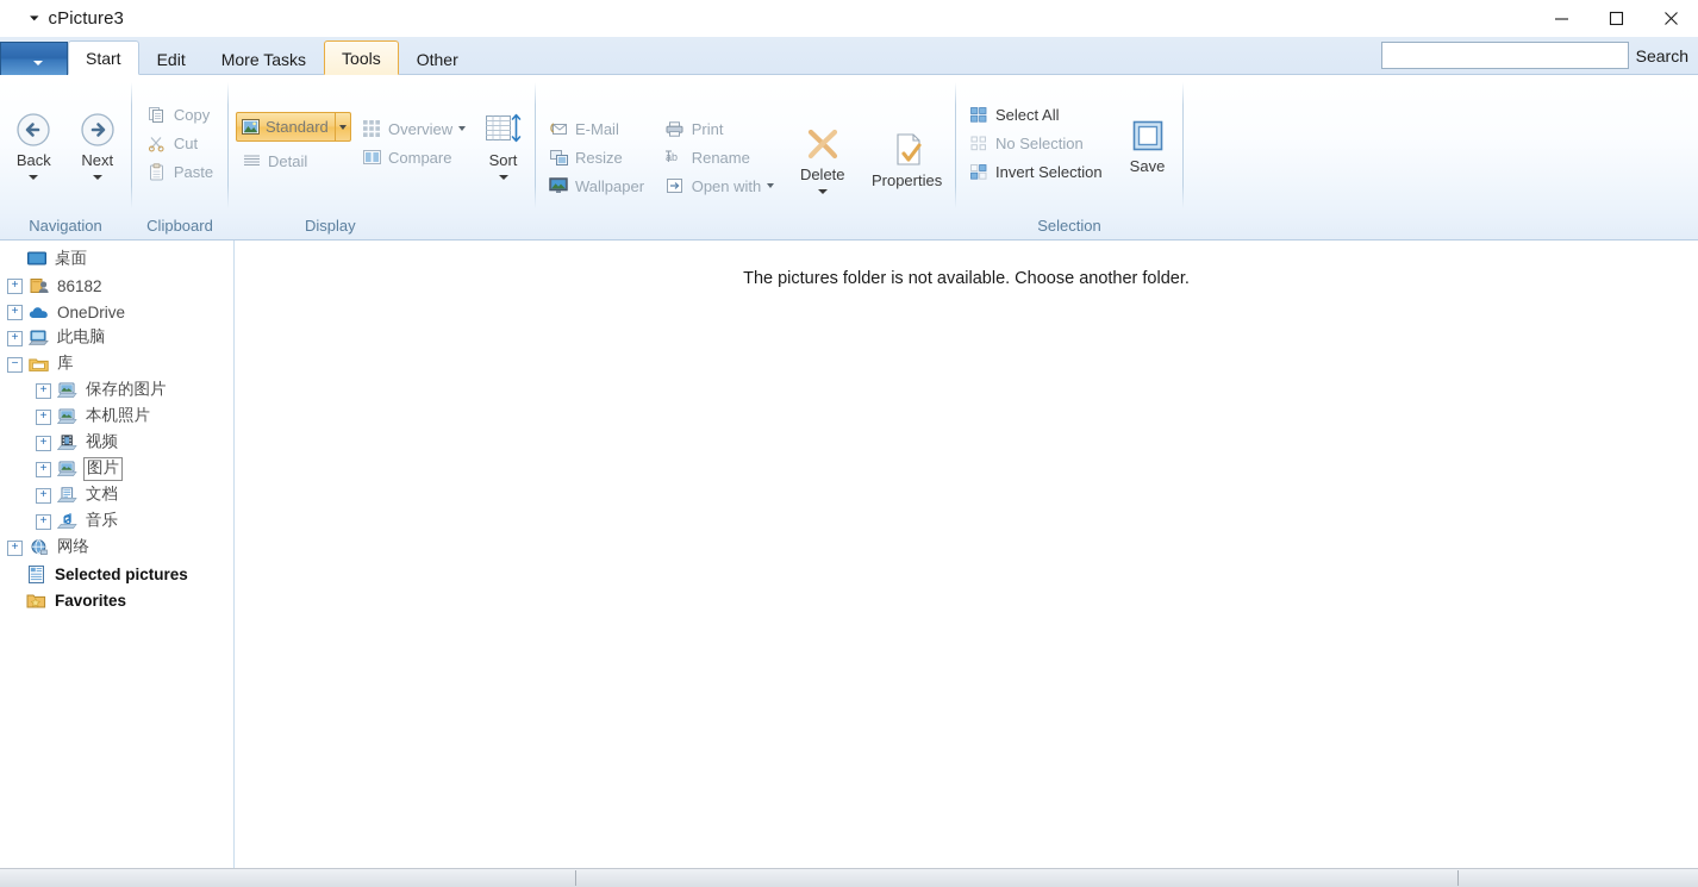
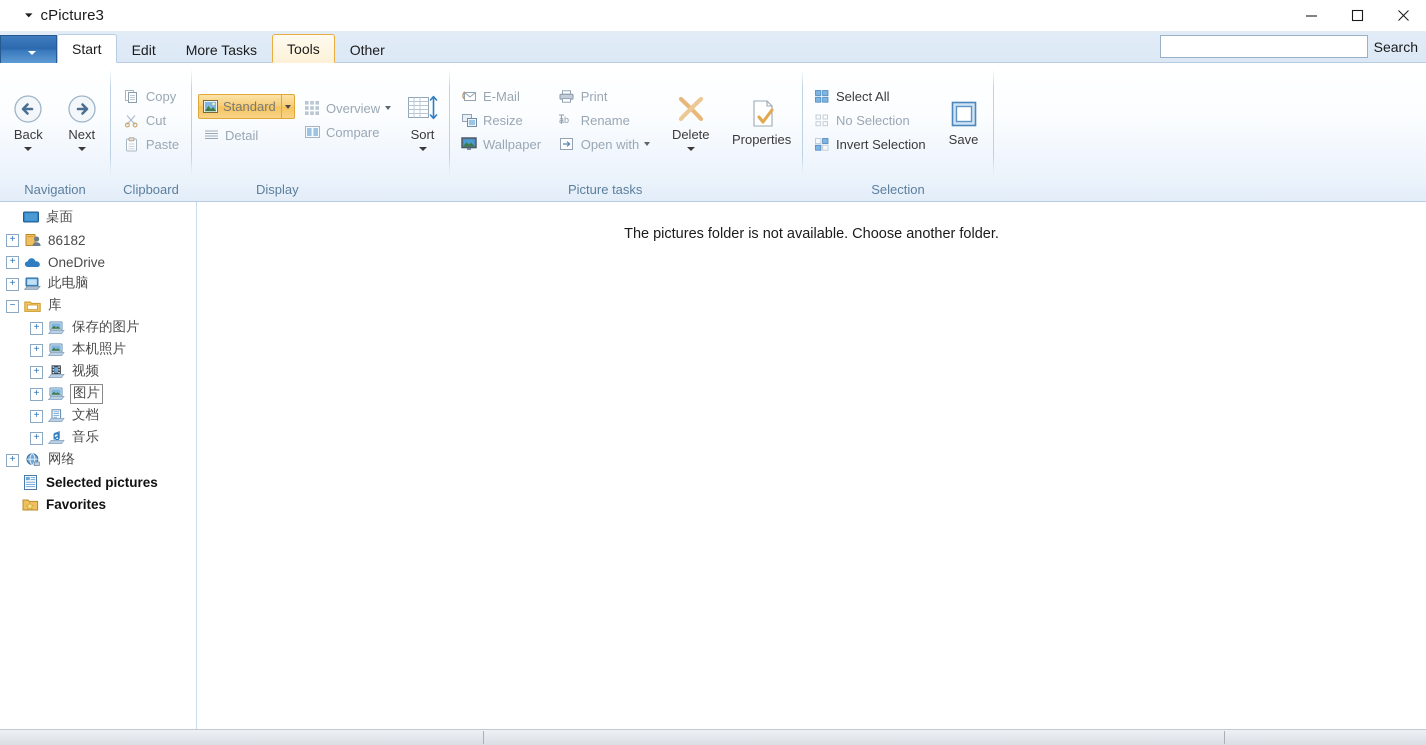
  ▾
  cPicture3
  Start
  Edit
  More Tasks
  Tools
  Other
  Search
  Back
  Next
  Navigation
  Copy
  Cut
  Paste
  Clipboard
  Standard
  Detail
  Overview
  Compare
  Sort
  Display
  E-Mail
  Resize
  Wallpaper
  Print
  Rename
  Open with
  Delete
  Properties
+ Picture tasks
  Select All
  No Selection
  Invert Selection
  Save
  Selection
  桌面
  +
  86182
  +
  OneDrive
  +
  此电脑
  −
  库
  +
  保存的图片
  +
  本机照片
  +
  视频
  +
  图片
  +
  文档
  +
  音乐
  +
  网络
  Selected pictures
  Favorites
  The pictures folder is not available. Choose another folder.
